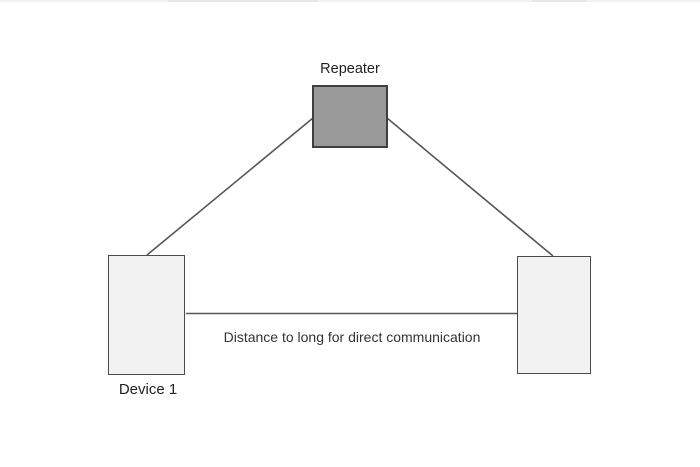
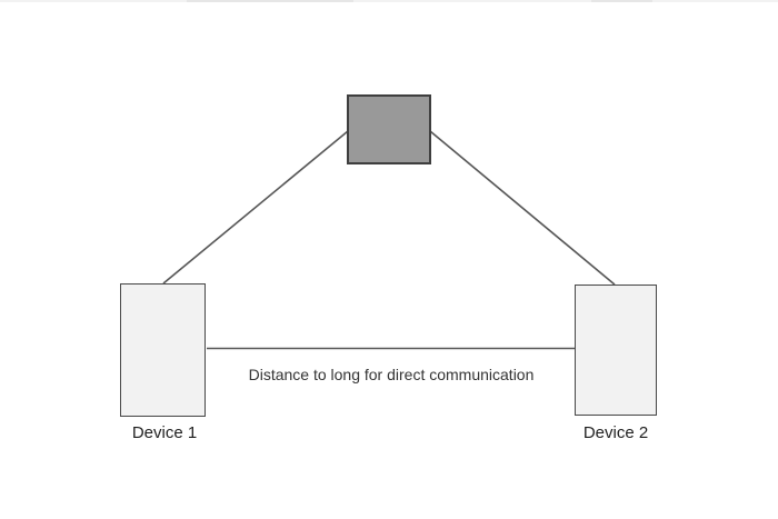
- Repeater
  Device 1
+ Device 2
  Distance to long for direct communication
